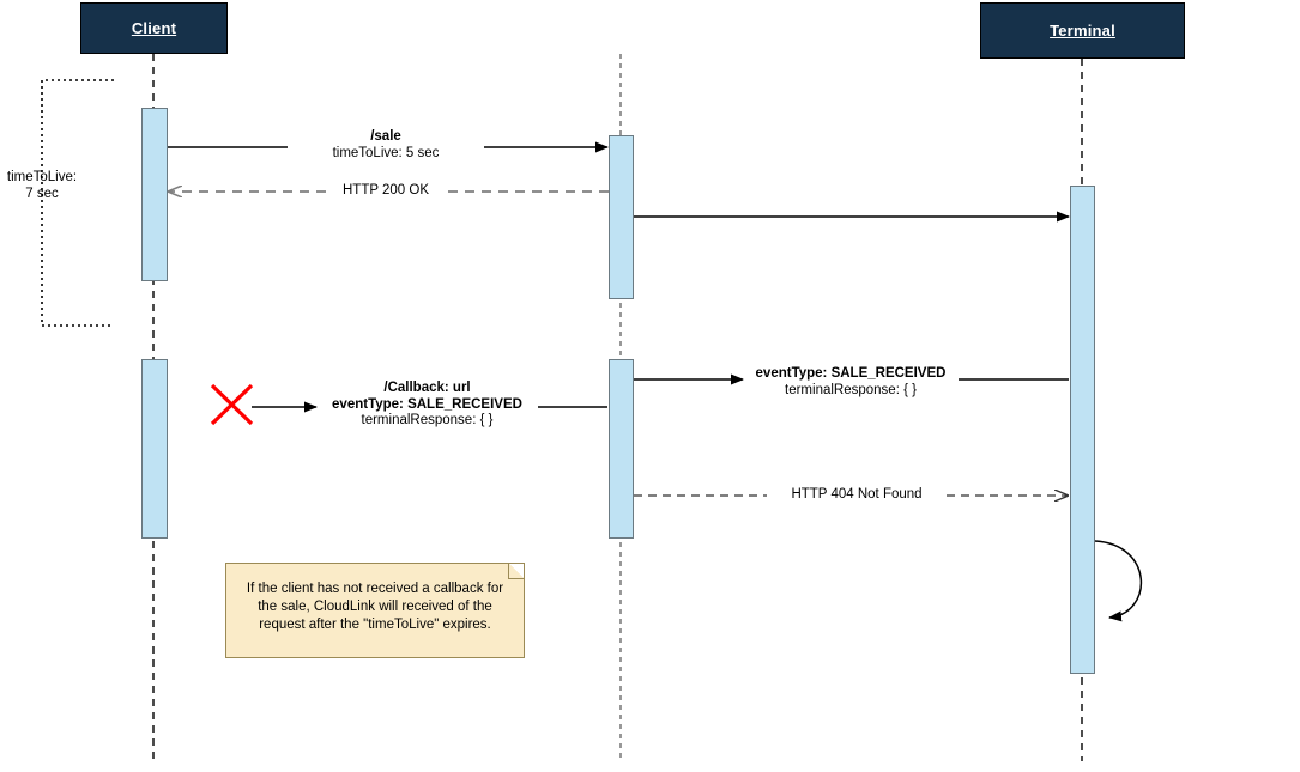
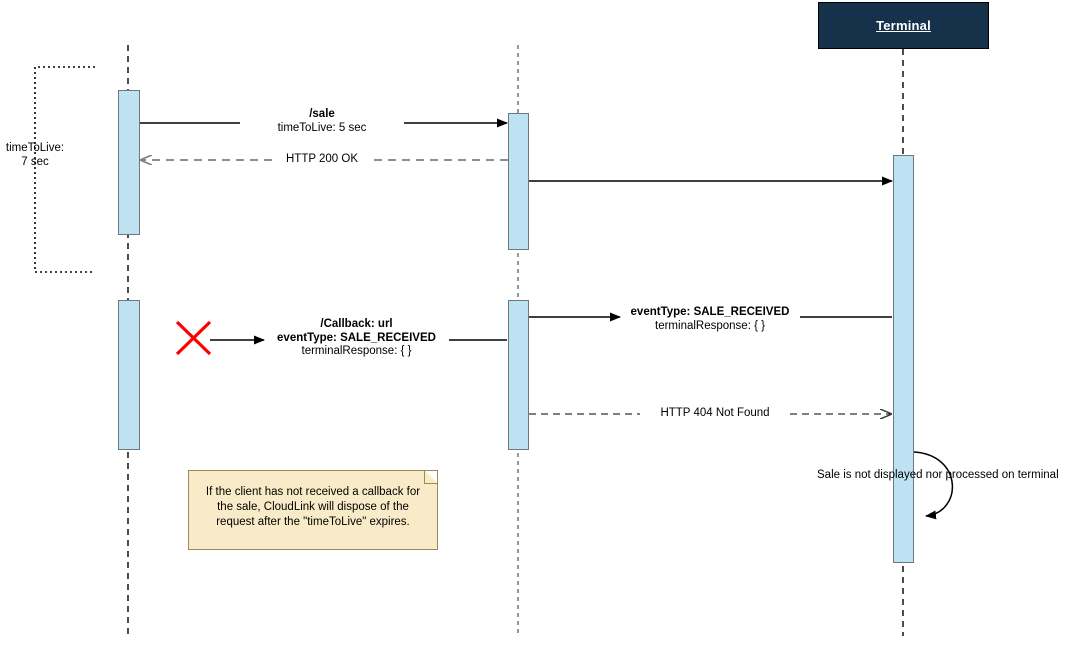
- Client
  Terminal
  /sale
  timeToLive: 5 sec
  HTTP 200 OK
  eventType: SALE_RECEIVED
  terminalResponse: { }
  /Callback: url
  eventType: SALE_RECEIVED
  terminalResponse: { }
  HTTP 404 Not Found
  timeToLive:
  7 sec
+ Sale is not displayed nor processed on terminal
- If the client has not received a callback for the sale, CloudLink will received of the request after the "timeToLive" expires.
+ If the client has not received a callback for the sale, CloudLink will dispose of the request after the "timeToLive" expires.
